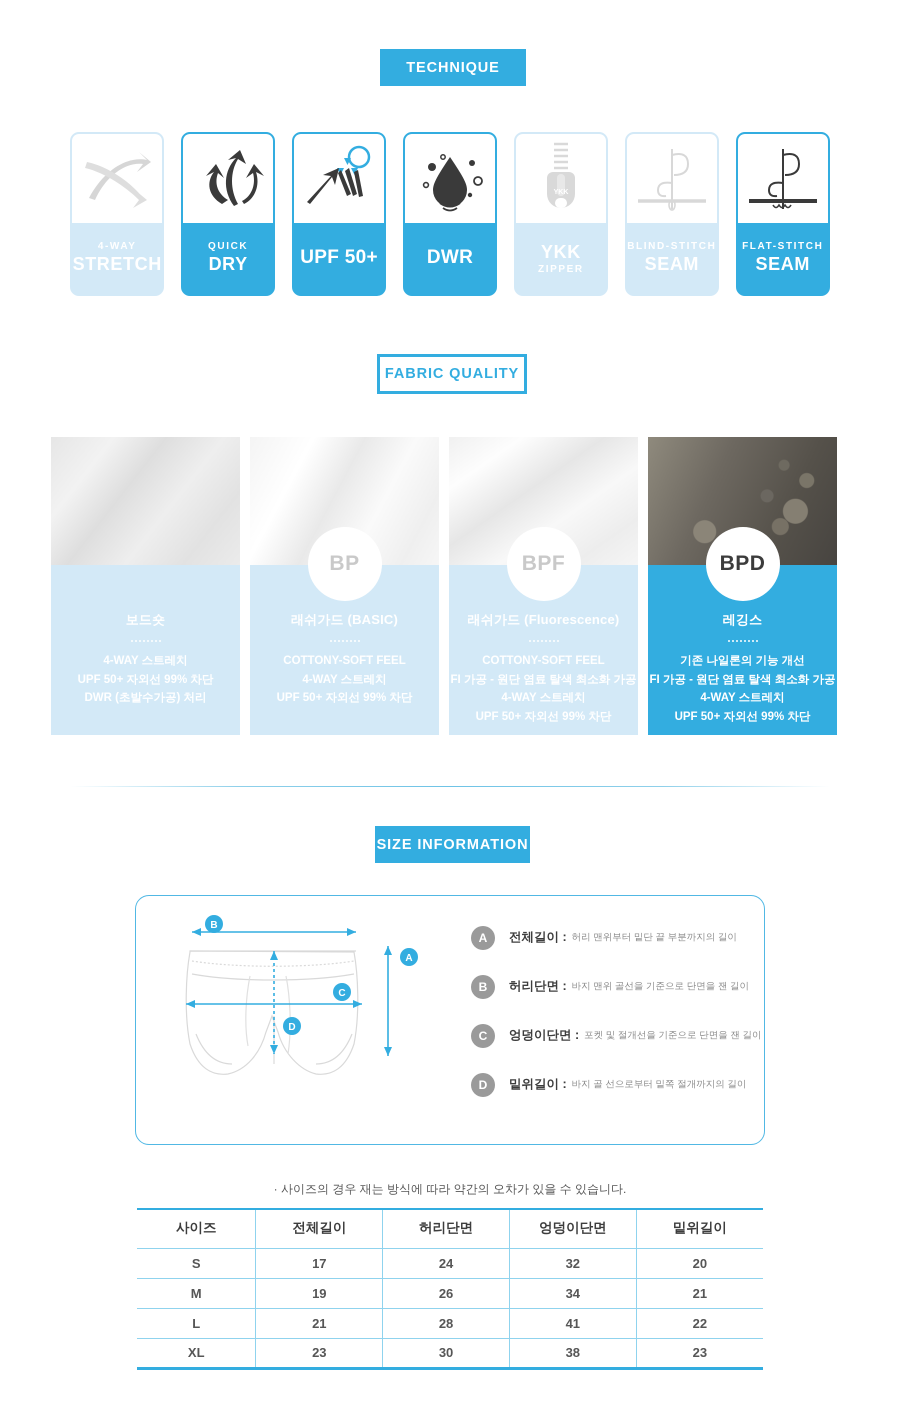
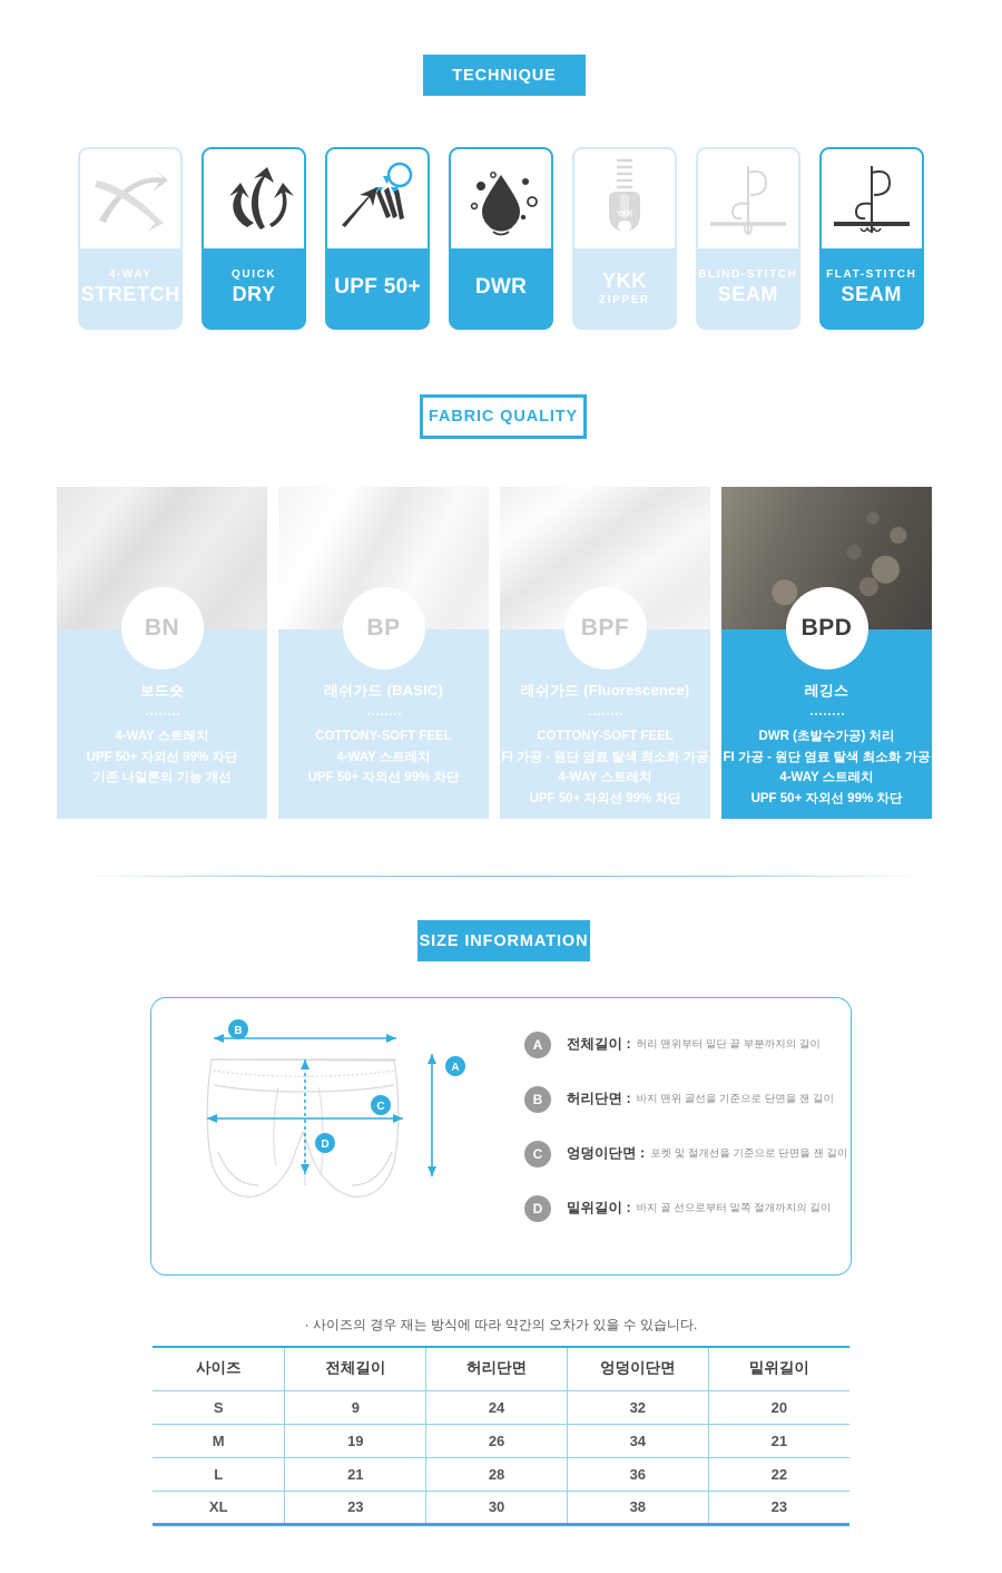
  TECHNIQUE
  4-WAY
  STRETCH
  QUICK
  DRY
  UPF 50+
  DWR
  YKK
  ZIPPER
  BLIND-STITCH
  SEAM
  FLAT-STITCH
  SEAM
  FABRIC QUALITY
+ BN
  보드숏
  4-WAY 스트레치
  UPF 50+ 자외선 99% 차단
- DWR (초발수가공) 처리
+ 기존 나일론의 기능 개선
  BP
  래쉬가드 (BASIC)
  COTTONY-SOFT FEEL
  4-WAY 스트레치
  UPF 50+ 자외선 99% 차단
  BPF
  래쉬가드 (Fluorescence)
  COTTONY-SOFT FEEL
  FI 가공 - 원단 염료 탈색 최소화 가공
  4-WAY 스트레치
  UPF 50+ 자외선 99% 차단
  BPD
  레깅스
- 기존 나일론의 기능 개선
+ DWR (초발수가공) 처리
  FI 가공 - 원단 염료 탈색 최소화 가공
  4-WAY 스트레치
  UPF 50+ 자외선 99% 차단
  SIZE INFORMATION
  B
  A
  C
  D
  A
  전체길이 :
  허리 맨위부터 밑단 끝 부분까지의 길이
  B
  허리단면 :
  바지 맨위 골선을 기준으로 단면을 잰 길이
  C
  엉덩이단면 :
  포켓 및 절개선을 기준으로 단면을 잰 길이
  D
  밑위길이 :
  바지 골 선으로부터 밑쪽 절개까지의 길이
  · 사이즈의 경우 재는 방식에 따라 약간의 오차가 있을 수 있습니다.
  사이즈	전체길이	허리단면	엉덩이단면	밑위길이
- S	17	24	32	20
+ S	9	24	32	20
  M	19	26	34	21
- L	21	28	41	22
+ L	21	28	36	22
  XL	23	30	38	23
